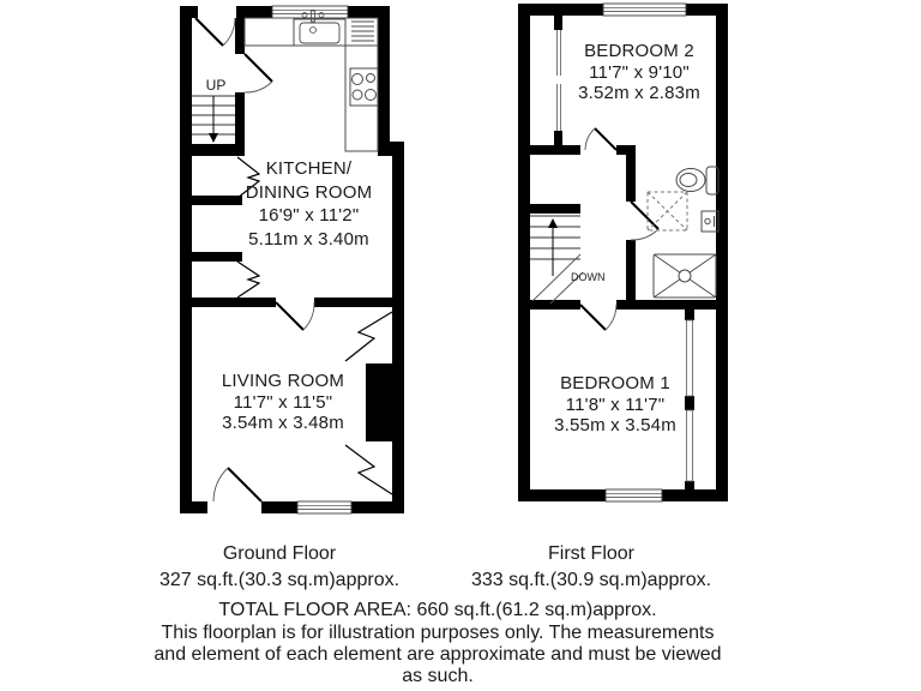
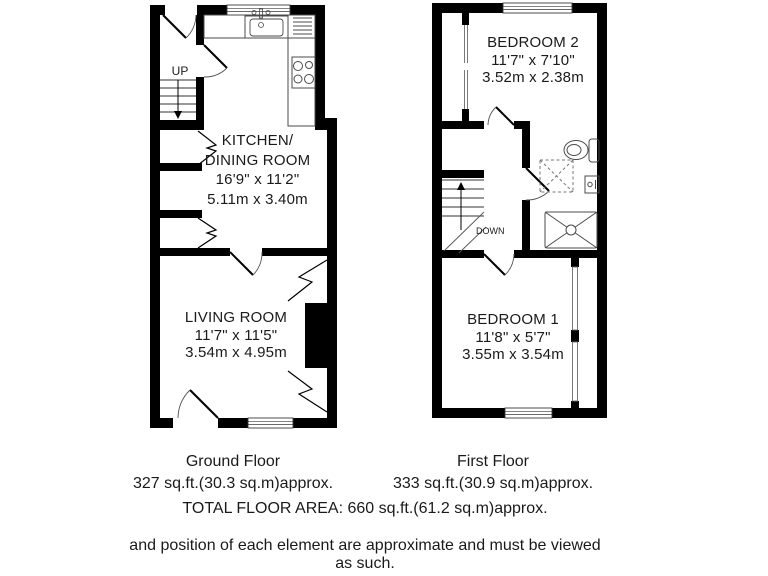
  UP
  KITCHEN/
  DINING ROOM
  16'9" x 11'2"
  5.11m x 3.40m
  LIVING ROOM
  11'7" x 11'5"
- 3.54m x 3.48m
+ 3.54m x 4.95m
  BEDROOM 2
- 11'7" x 9'10"
+ 11'7" x 7'10"
- 3.52m x 2.83m
+ 3.52m x 2.38m
  DOWN
  BEDROOM 1
- 11'8" x 11'7"
+ 11'8" x 5'7"
  3.55m x 3.54m
  Ground Floor
  327 sq.ft.(30.3 sq.m)approx.
  First Floor
  333 sq.ft.(30.9 sq.m)approx.
  TOTAL FLOOR AREA: 660 sq.ft.(61.2 sq.m)approx.
- This floorplan is for illustration purposes only. The measurements
- and element of each element are approximate and must be viewed
+ and position of each element are approximate and must be viewed
  as such.
